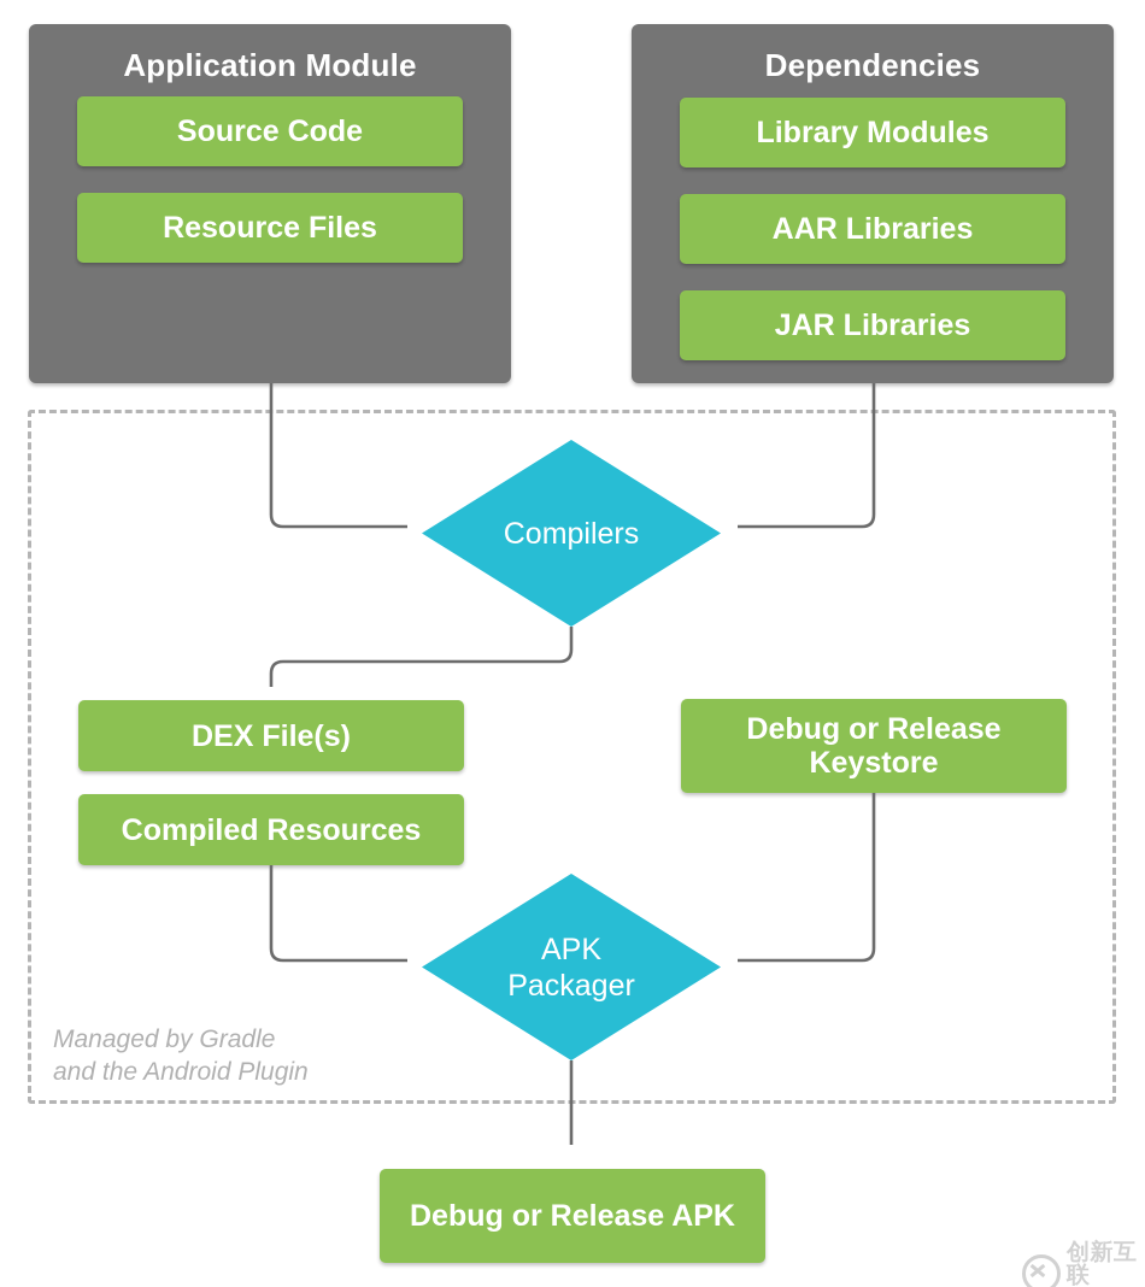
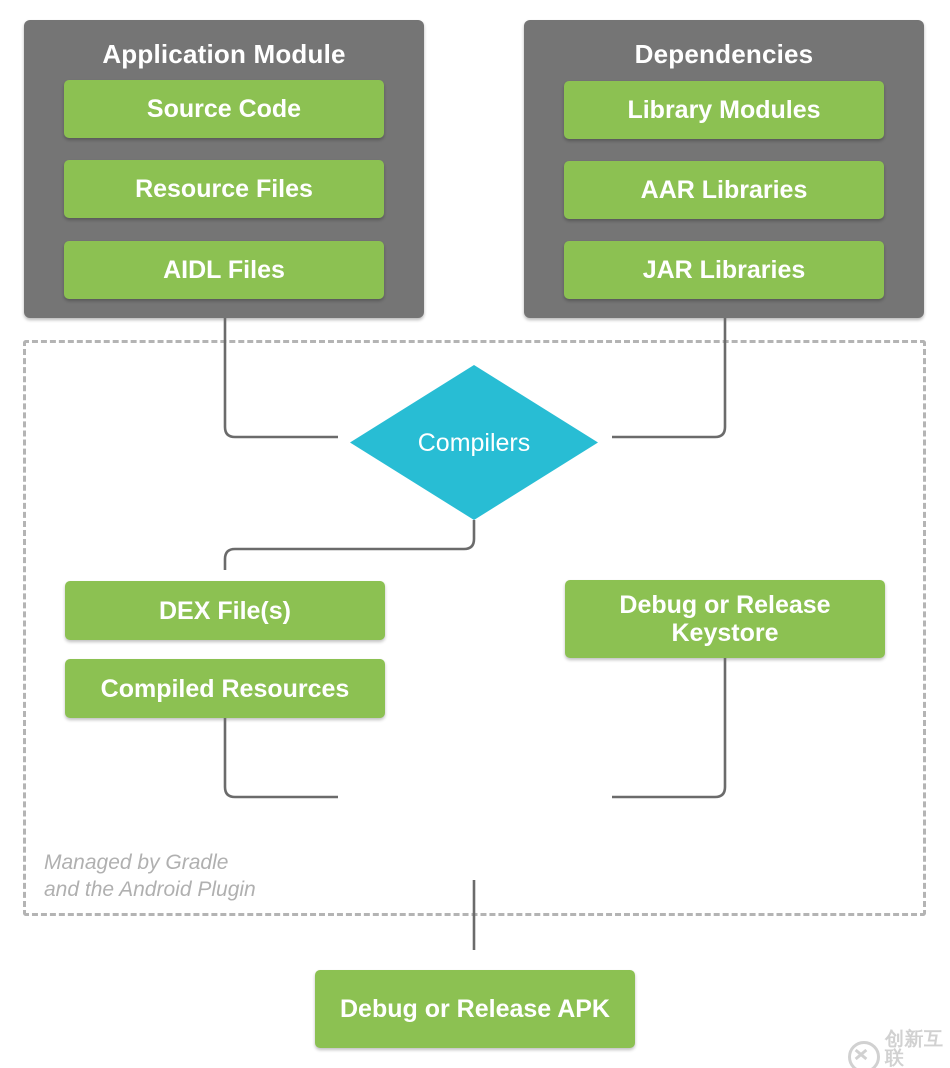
  Application Module
  Source Code
  Resource Files
+ AIDL Files
  Dependencies
  Library Modules
  AAR Libraries
  JAR Libraries
  Compilers
  DEX File(s)
  Compiled Resources
  Debug or Release Keystore
- APK
- Packager
  Managed by Gradle
  and the Android Plugin
  Debug or Release APK
  创新互联
